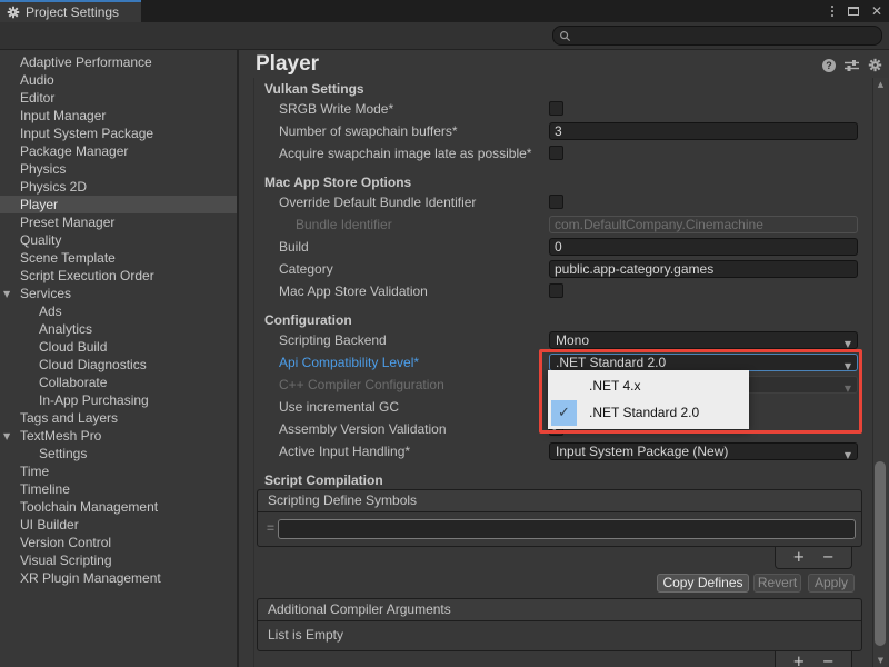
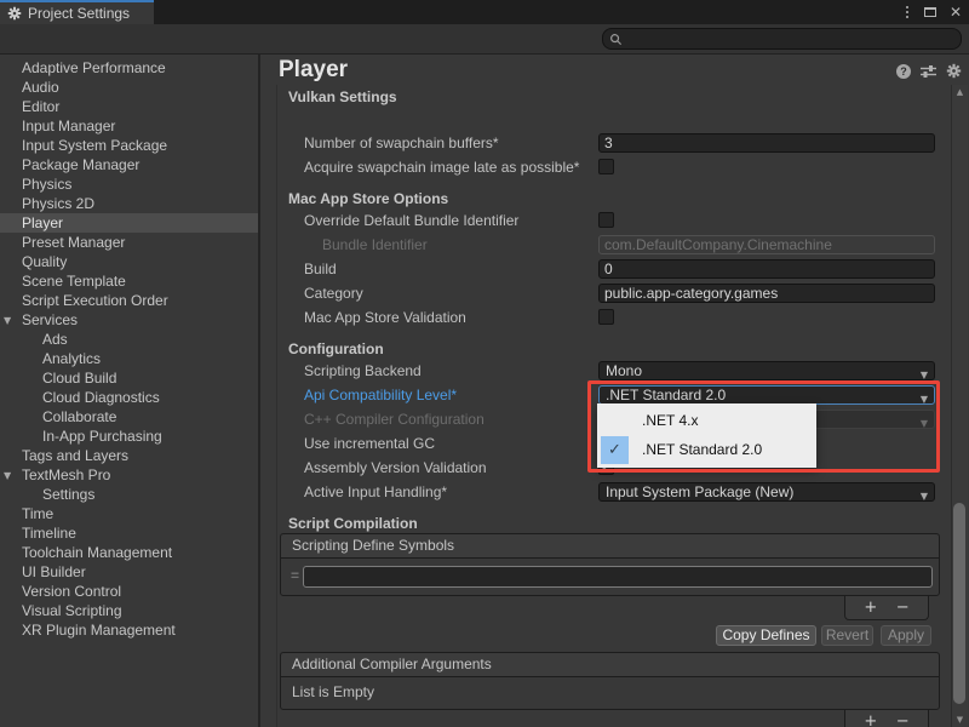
  Project Settings
  ✕
  Adaptive Performance
  Audio
  Editor
  Input Manager
  Input System Package
  Package Manager
  Physics
  Physics 2D
  Player
  Preset Manager
  Quality
  Scene Template
  Script Execution Order
  ▼
  Services
  Ads
  Analytics
  Cloud Build
  Cloud Diagnostics
  Collaborate
  In-App Purchasing
  Tags and Layers
  ▼
  TextMesh Pro
  Settings
  Time
  Timeline
  Toolchain Management
  UI Builder
  Version Control
  Visual Scripting
  XR Plugin Management
  Player
  ?
  Vulkan Settings
- SRGB Write Mode*
  Number of swapchain buffers*
  3
  Acquire swapchain image late as possible*
  Mac App Store Options
  Override Default Bundle Identifier
  Bundle Identifier
  com.DefaultCompany.Cinemachine
  Build
  0
  Category
  public.app-category.games
  Mac App Store Validation
  Configuration
  Scripting Backend
  Mono
  ▼
  Api Compatibility Level*
  .NET Standard 2.0
  ▼
  C++ Compiler Configuration
  ▼
  Use incremental GC
  Assembly Version Validation
  ✓
  Active Input Handling*
  Input System Package (New)
  ▼
  .NET 4.x
  .NET Standard 2.0
  ✓
  Script Compilation
  Scripting Define Symbols
  =
  +
  −
  Copy Defines
  Revert
  Apply
  Additional Compiler Arguments
  List is Empty
  +
  −
  ▲
  ▼
